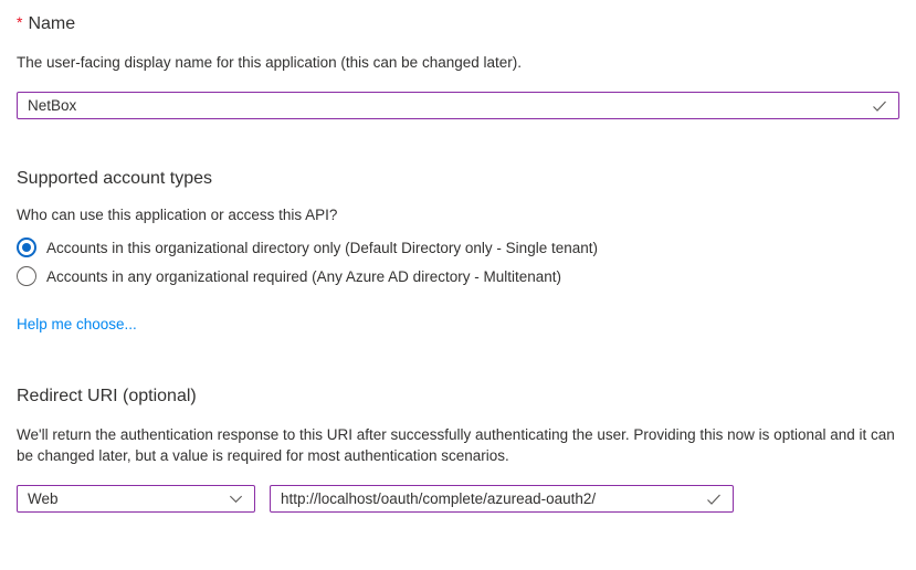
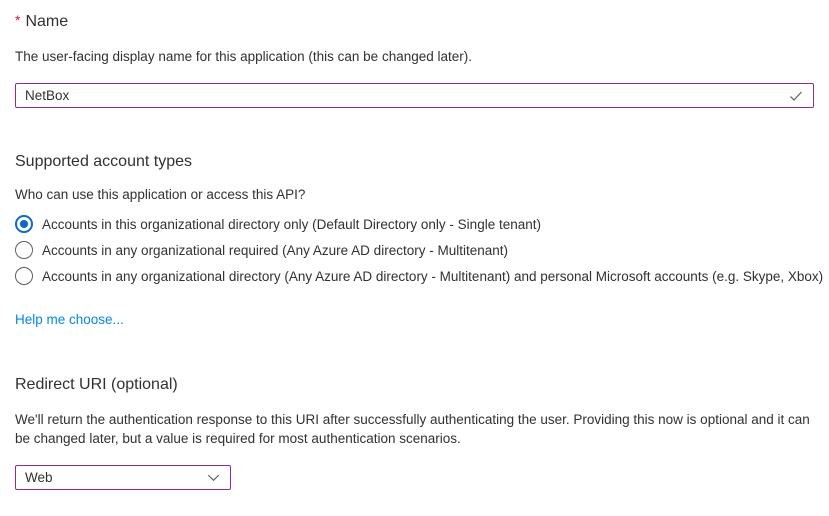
  * Name
  The user-facing display name for this application (this can be changed later).
  NetBox
  Supported account types
  Who can use this application or access this API?
  Accounts in this organizational directory only (Default Directory only - Single tenant)
  Accounts in any organizational required (Any Azure AD directory - Multitenant)
+ Accounts in any organizational directory (Any Azure AD directory - Multitenant) and personal Microsoft accounts (e.g. Skype, Xbox)
  Help me choose...
  Redirect URI (optional)
  We'll return the authentication response to this URI after successfully authenticating the user. Providing this now is optional and it can be changed later, but a value is required for most authentication scenarios.
  Web
- http://localhost/oauth/complete/azuread-oauth2/
